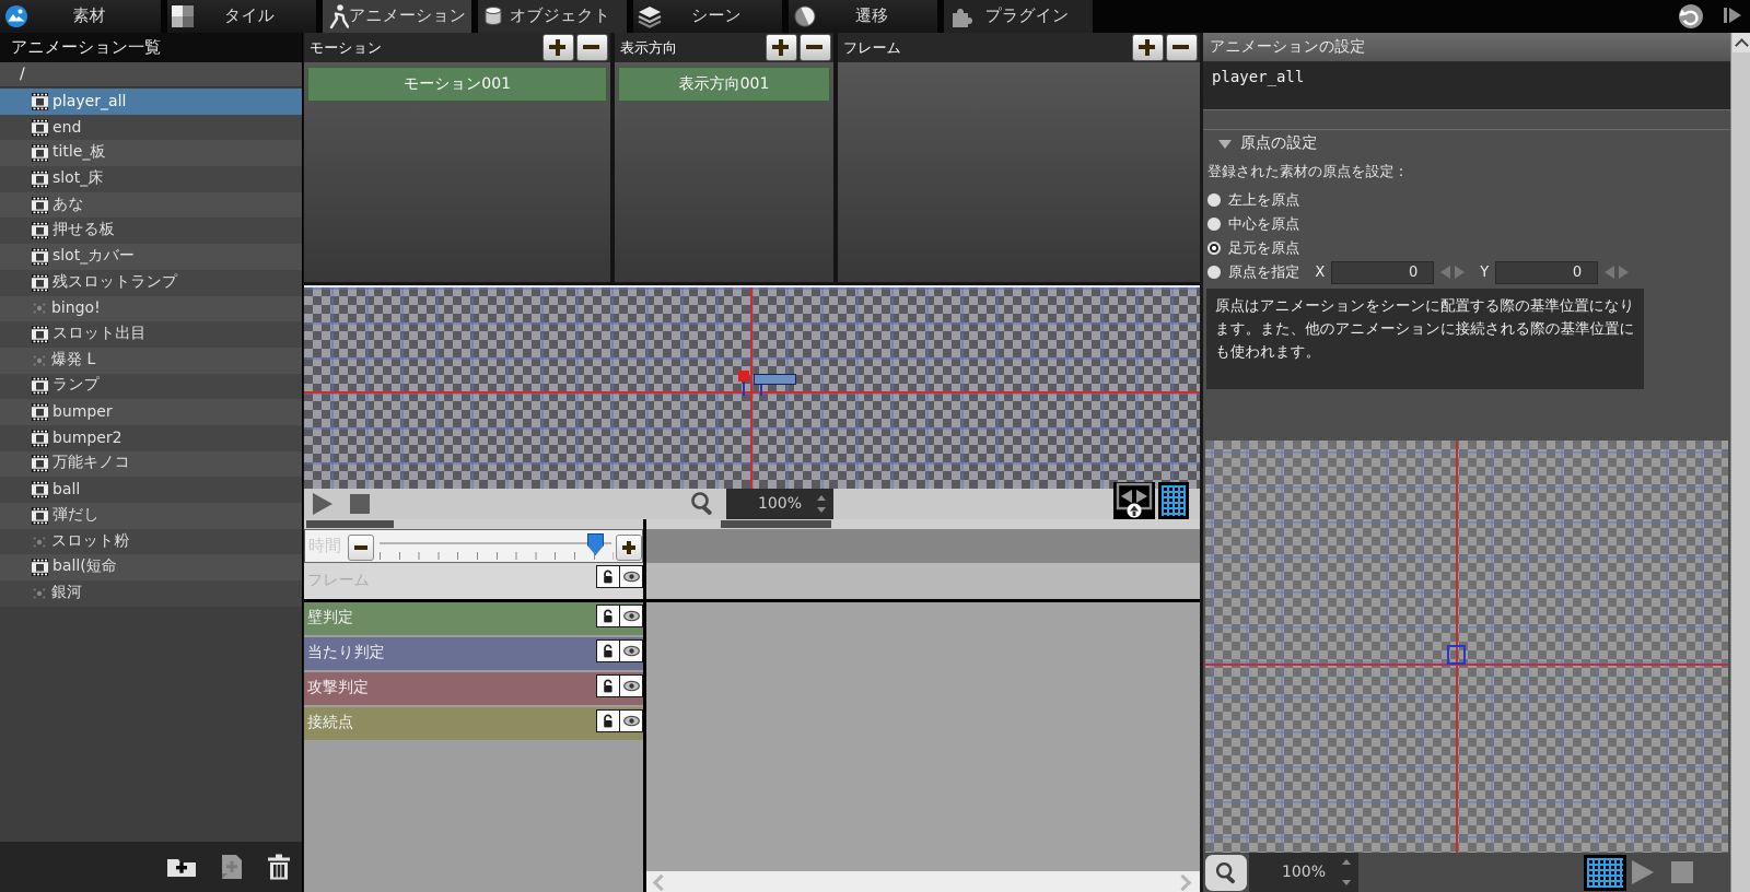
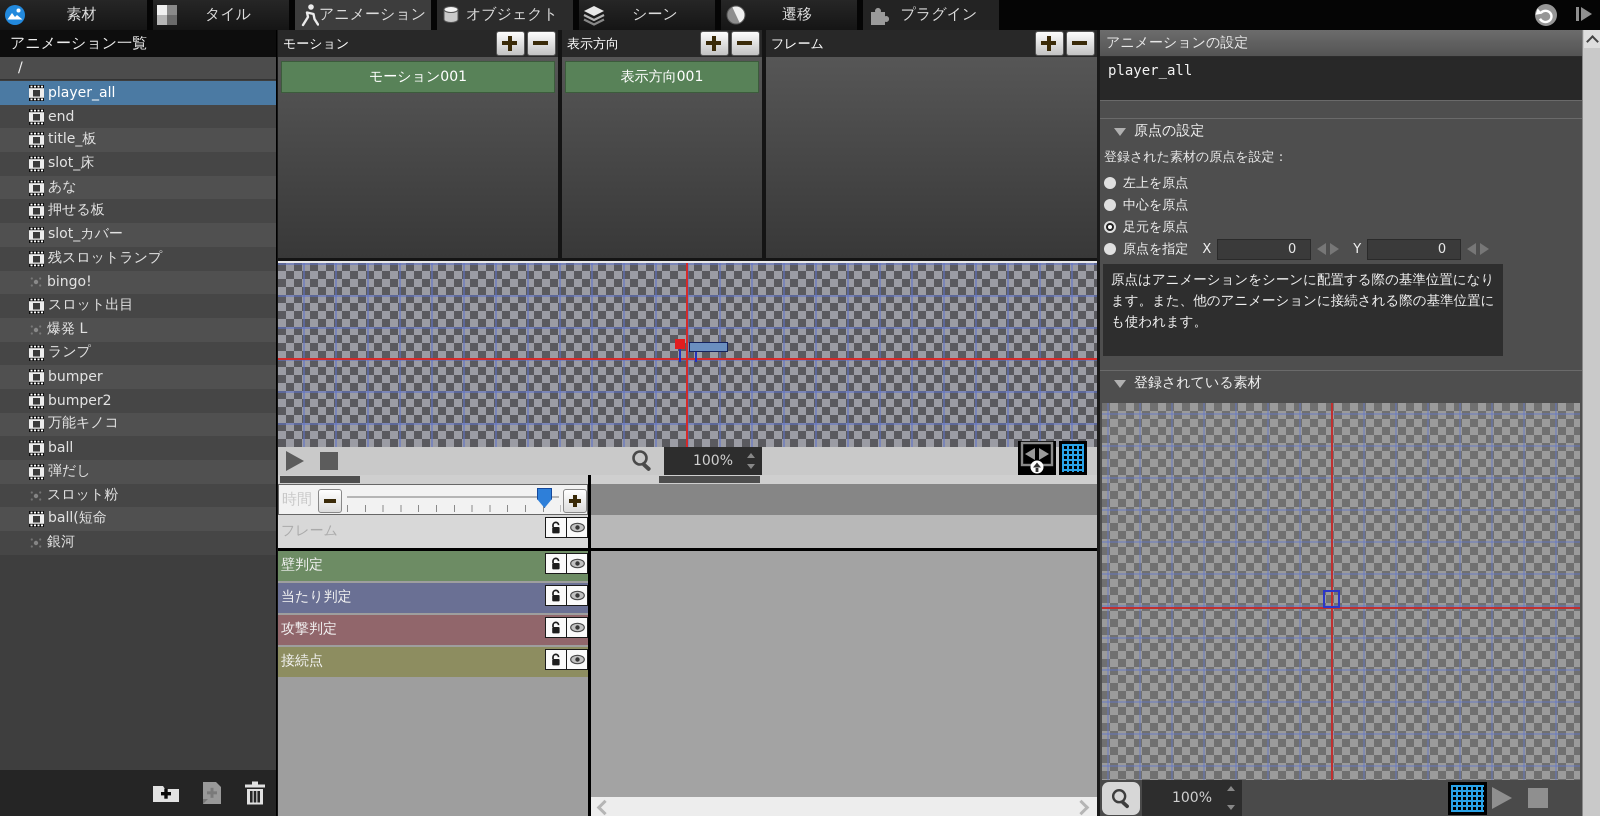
  素材
  タイル
  アニメーション
  オブジェクト
  シーン
  遷移
  プラグイン
  アニメーション一覧
  /
  player_all
  end
  title_板
  slot_床
  あな
  押せる板
  slot_カバー
  残スロットランプ
  bingo!
  スロット出目
  爆発 L
  ランプ
  bumper
  bumper2
  万能キノコ
  ball
  弾だし
  スロット粉
  ball(短命
  銀河
  モーション
  モーション001
  表示方向
  表示方向001
  フレーム
  100%
  時間
  フレーム
  壁判定
  当たり判定
  攻撃判定
  接続点
  アニメーションの設定
  player_all
  原点の設定
  登録された素材の原点を設定：
  左上を原点
  中心を原点
  足元を原点
  原点を指定
  X
  0
  Y
  0
  原点はアニメーションをシーンに配置する際の基準位置になります。また、他のアニメーションに接続される際の基準位置にも使われます。
+ 登録されている素材
  100%
